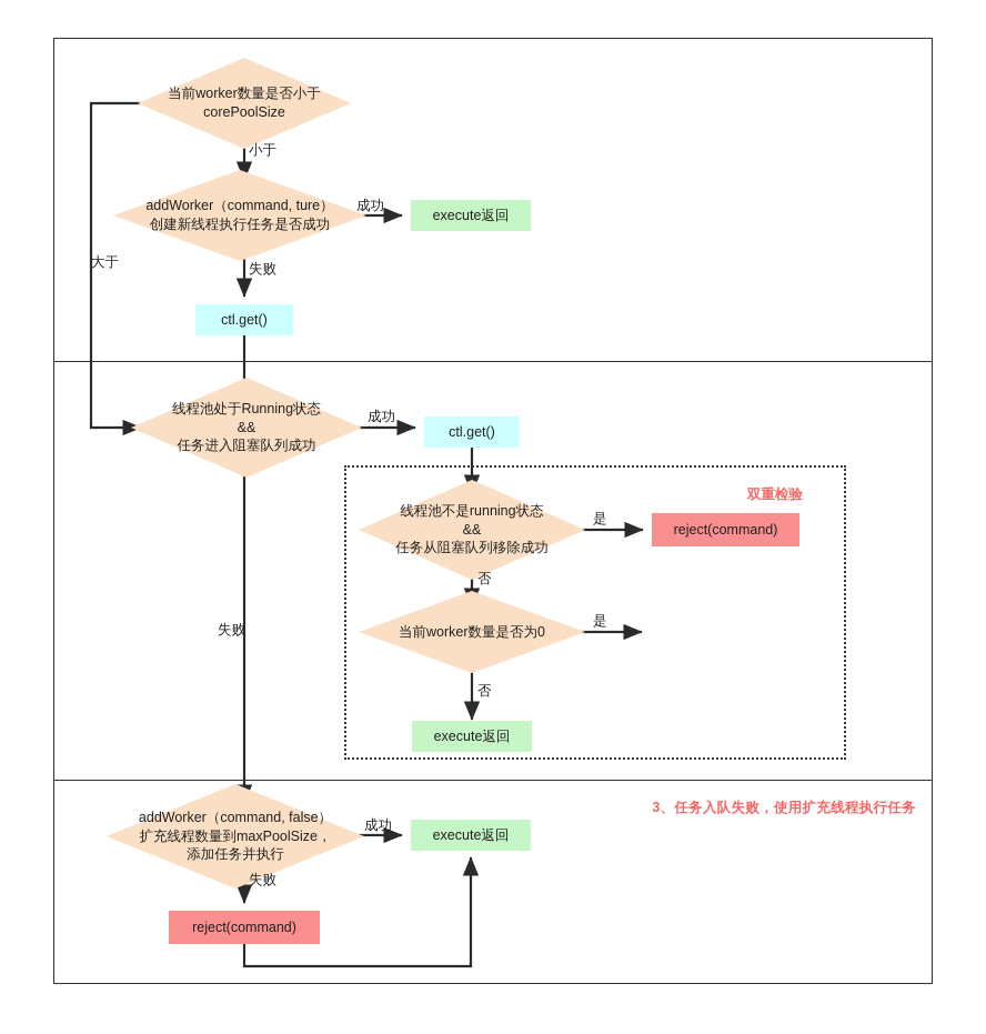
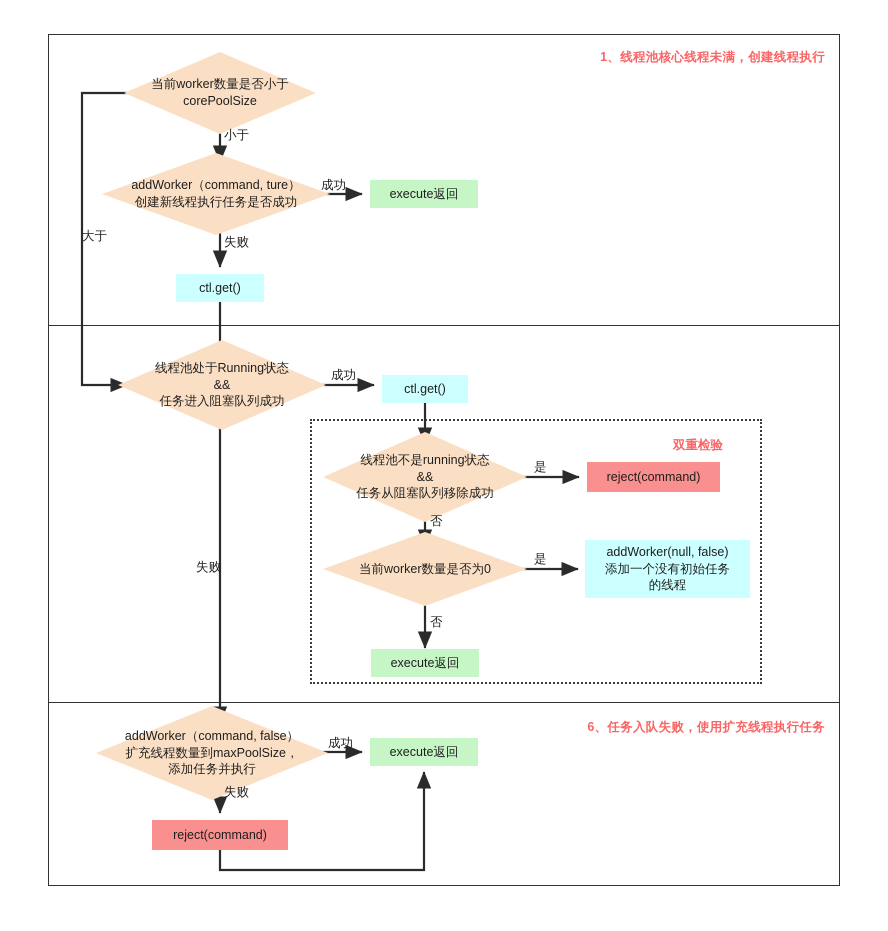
+ 1、线程池核心线程未满，创建线程执行
- 3、任务入队失败，使用扩充线程执行任务
+ 6、任务入队失败，使用扩充线程执行任务
  双重检验
  当前worker数量是否小于
  corePoolSize
  小于
  大于
  addWorker（command, ture）
  创建新线程执行任务是否成功
  成功
  execute返回
  失败
  ctl.get()
  线程池处于Running状态
  &&
  任务进入阻塞队列成功
  成功
  失败
  ctl.get()
  线程池不是running状态
  &&
  任务从阻塞队列移除成功
  是
  否
  reject(command)
  当前worker数量是否为0
  是
  否
+ addWorker(null, false)
+ 添加一个没有初始任务
+ 的线程
  execute返回
  addWorker（command, false）
  扩充线程数量到maxPoolSize，
  添加任务并执行
  成功
  失败
  execute返回
  reject(command)
